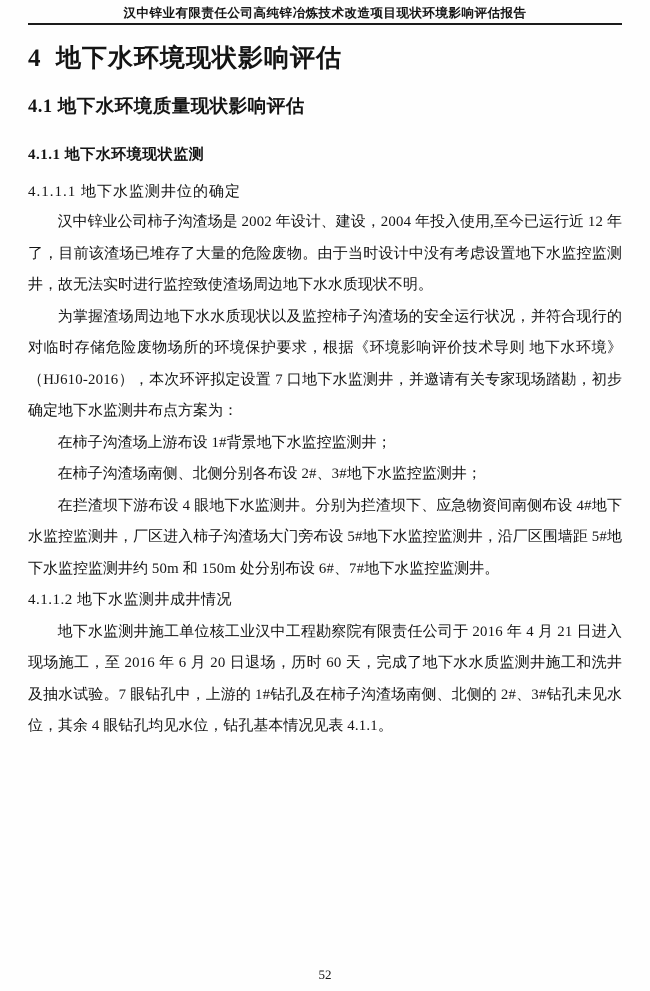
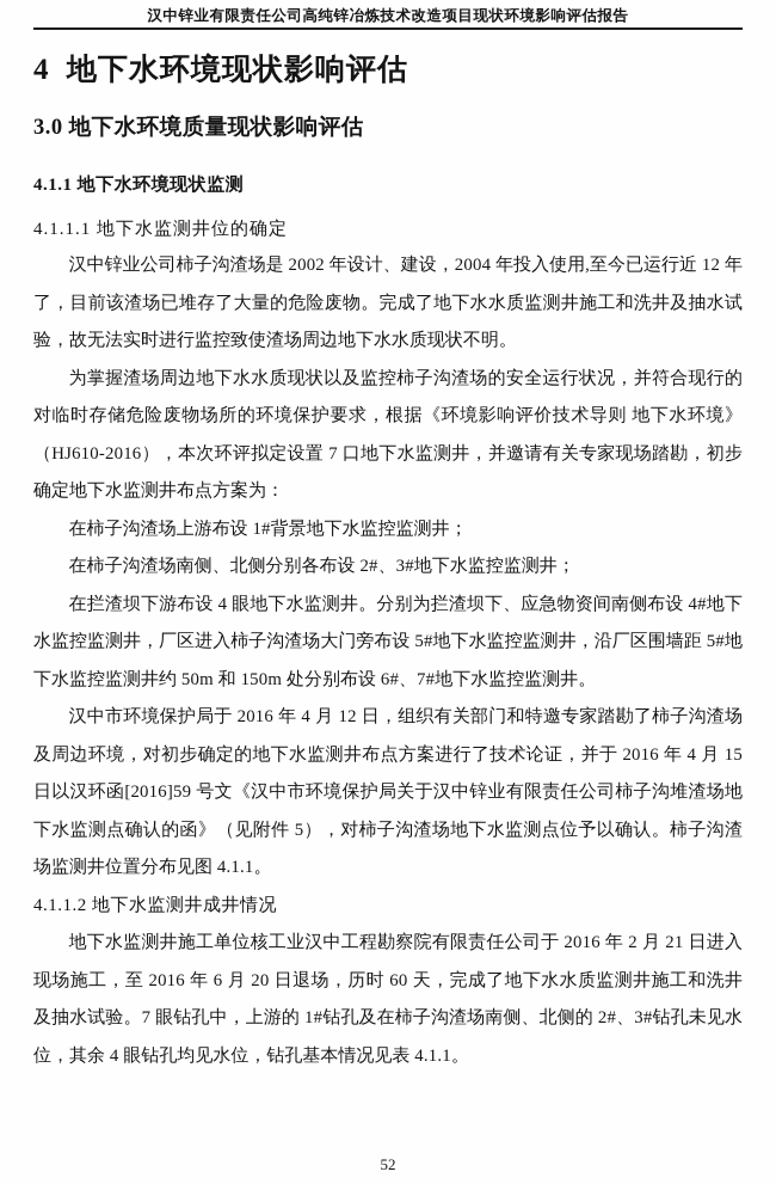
  汉中锌业有限责任公司高纯锌冶炼技术改造项目现状环境影响评估报告
  4 地下水环境现状影响评估
- 4.1 地下水环境质量现状影响评估
+ 3.0 地下水环境质量现状影响评估
  4.1.1 地下水环境现状监测
  4.1.1.1 地下水监测井位的确定
- 汉中锌业公司柿子沟渣场是 2002 年设计、建设，2004 年投入使用,至今已运行近 12 年了，目前该渣场已堆存了大量的危险废物。由于当时设计中没有考虑设置地下水监控监测井，故无法实时进行监控致使渣场周边地下水水质现状不明。
+ 汉中锌业公司柿子沟渣场是 2002 年设计、建设，2004 年投入使用,至今已运行近 12 年了，目前该渣场已堆存了大量的危险废物。完成了地下水水质监测井施工和洗井及抽水试验，故无法实时进行监控致使渣场周边地下水水质现状不明。
  为掌握渣场周边地下水水质现状以及监控柿子沟渣场的安全运行状况，并符合现行的对临时存储危险废物场所的环境保护要求，根据《环境影响评价技术导则 地下水环境》（HJ610-2016），本次环评拟定设置 7 口地下水监测井，并邀请有关专家现场踏勘，初步确定地下水监测井布点方案为：
  在柿子沟渣场上游布设 1#背景地下水监控监测井；
  在柿子沟渣场南侧、北侧分别各布设 2#、3#地下水监控监测井；
  在拦渣坝下游布设 4 眼地下水监测井。分别为拦渣坝下、应急物资间南侧布设 4#地下水监控监测井，厂区进入柿子沟渣场大门旁布设 5#地下水监控监测井，沿厂区围墙距 5#地下水监控监测井约 50m 和 150m 处分别布设 6#、7#地下水监控监测井。
+ 汉中市环境保护局于 2016 年 4 月 12 日，组织有关部门和特邀专家踏勘了柿子沟渣场及周边环境，对初步确定的地下水监测井布点方案进行了技术论证，并于 2016 年 4 月 15 日以汉环函[2016]59 号文《汉中市环境保护局关于汉中锌业有限责任公司柿子沟堆渣场地下水监测点确认的函》（见附件 5），对柿子沟渣场地下水监测点位予以确认。柿子沟渣场监测井位置分布见图 4.1.1。
  4.1.1.2 地下水监测井成井情况
- 地下水监测井施工单位核工业汉中工程勘察院有限责任公司于 2016 年 4 月 21 日进入现场施工，至 2016 年 6 月 20 日退场，历时 60 天，完成了地下水水质监测井施工和洗井及抽水试验。7 眼钻孔中，上游的 1#钻孔及在柿子沟渣场南侧、北侧的 2#、3#钻孔未见水位，其余 4 眼钻孔均见水位，钻孔基本情况见表 4.1.1。
+ 地下水监测井施工单位核工业汉中工程勘察院有限责任公司于 2016 年 2 月 21 日进入现场施工，至 2016 年 6 月 20 日退场，历时 60 天，完成了地下水水质监测井施工和洗井及抽水试验。7 眼钻孔中，上游的 1#钻孔及在柿子沟渣场南侧、北侧的 2#、3#钻孔未见水位，其余 4 眼钻孔均见水位，钻孔基本情况见表 4.1.1。
  52
